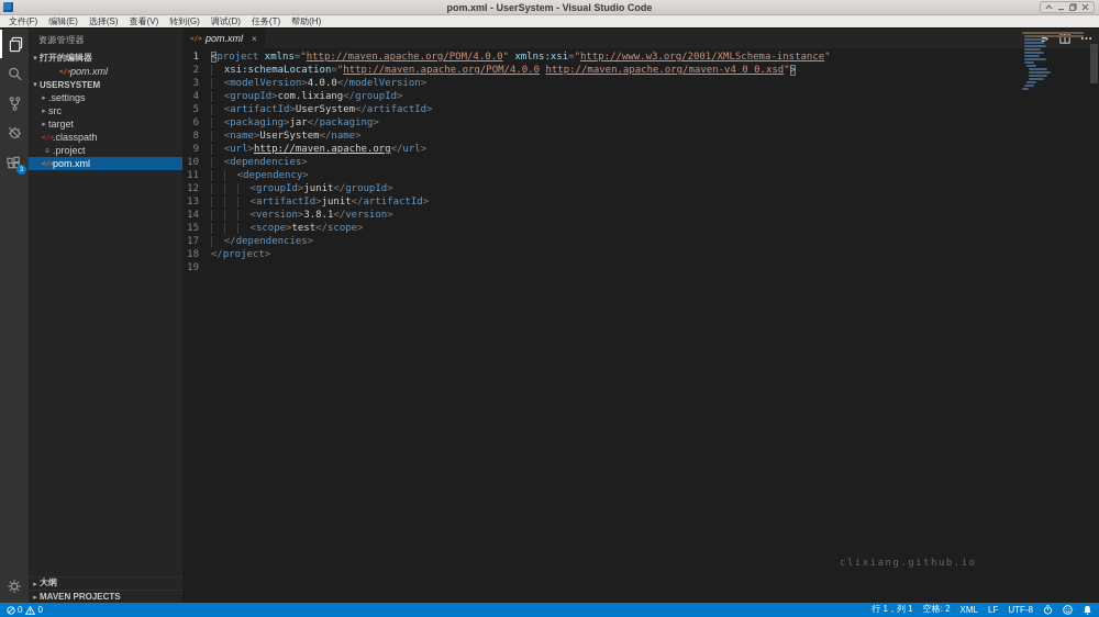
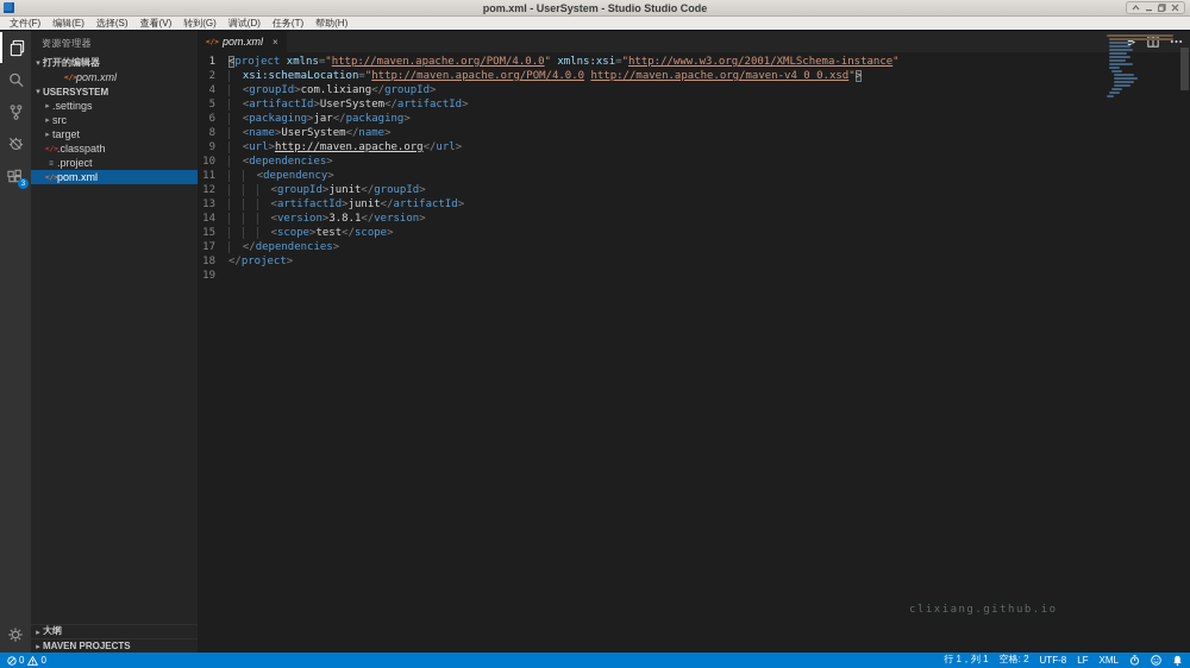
- pom.xml - UserSystem - Visual Studio Code
+ pom.xml - UserSystem - Studio Studio Code
  文件(F)
  编辑(E)
  选择(S)
  查看(V)
  转到(G)
  调试(D)
  任务(T)
  帮助(H)
  资源管理器
  打开的编辑器
  pom.xml
  USERSYSTEM
  .settings
  src
  target
  .classpath
  .project
  pom.xml
  大纲
  MAVEN PROJECTS
  pom.xml
  ×
  1
  <project xmlns="http://maven.apache.org/POM/4.0.0" xmlns:xsi="http://www.w3.org/2001/XMLSchema-instance"
  2
  xsi:schemaLocation="http://maven.apache.org/POM/4.0.0 http://maven.apache.org/maven-v4_0_0.xsd">
- 3
- <modelVersion>4.0.0</modelVersion>
  4
  <groupId>com.lixiang</groupId>
  5
  <artifactId>UserSystem</artifactId>
  6
  <packaging>jar</packaging>
  8
  <name>UserSystem</name>
  9
  <url>http://maven.apache.org</url>
  10
  <dependencies>
  11
  <dependency>
  12
  <groupId>junit</groupId>
  13
  <artifactId>junit</artifactId>
  14
  <version>3.8.1</version>
  15
  <scope>test</scope>
  17
  </dependencies>
  18
  </project>
  19
  clixiang.github.io
  0
  0
  行 1，列 1
  空格: 2
- XML
+ UTF-8
  LF
- UTF-8
+ XML
